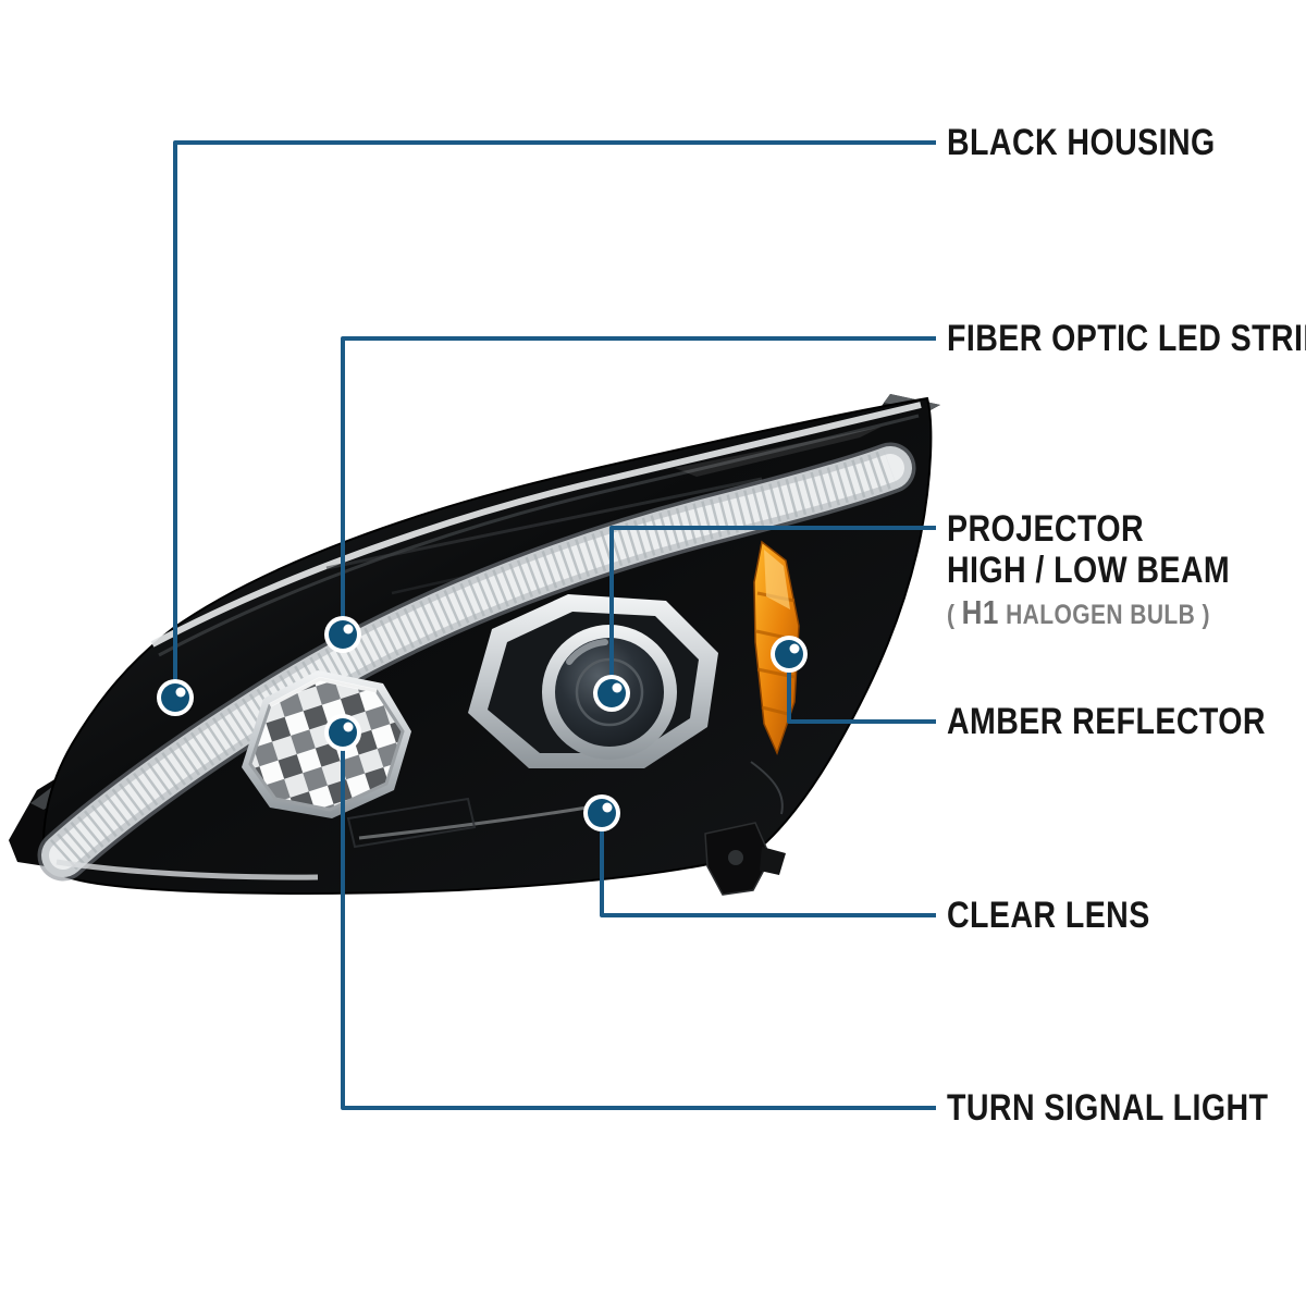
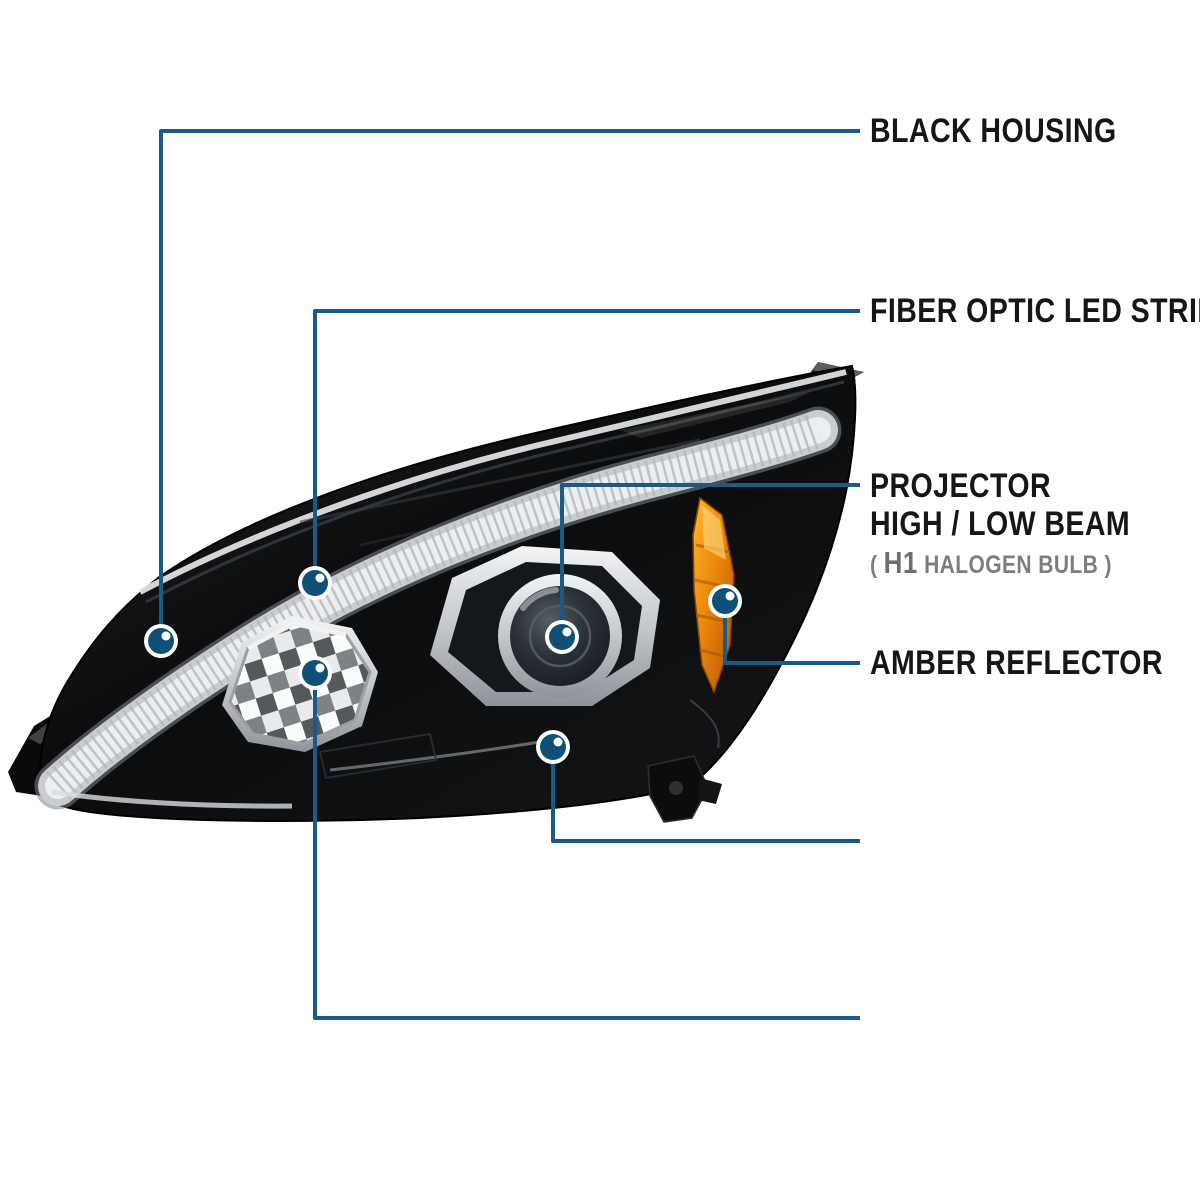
  BLACK HOUSING
  FIBER OPTIC LED STRI
  PROJECTOR
  HIGH / LOW BEAM
  ( H1 HALOGEN BULB )
  AMBER REFLECTOR
- CLEAR LENS
- TURN SIGNAL LIGHT
